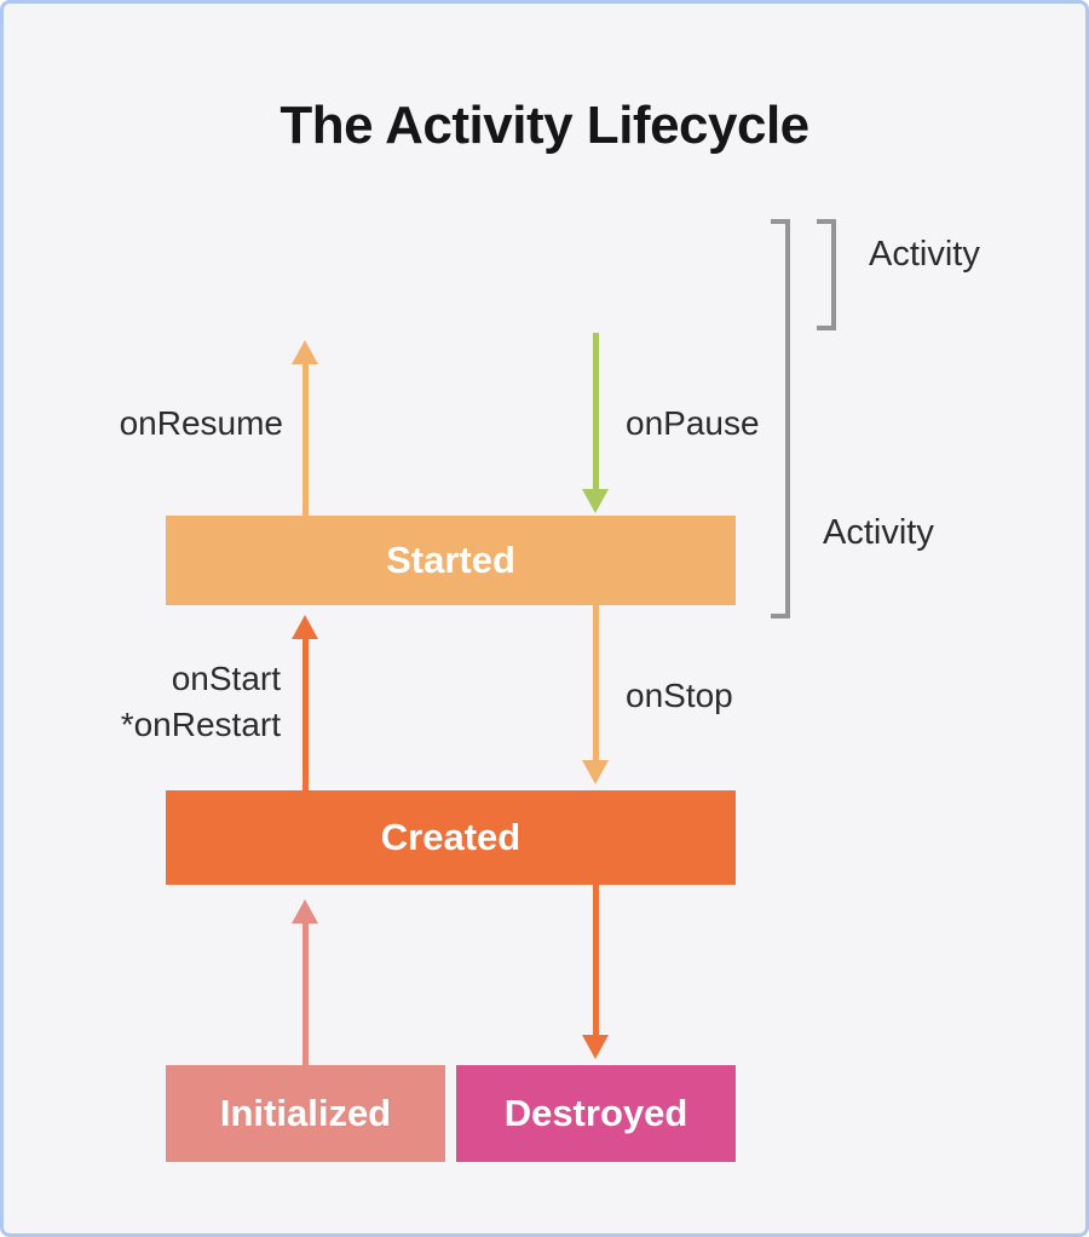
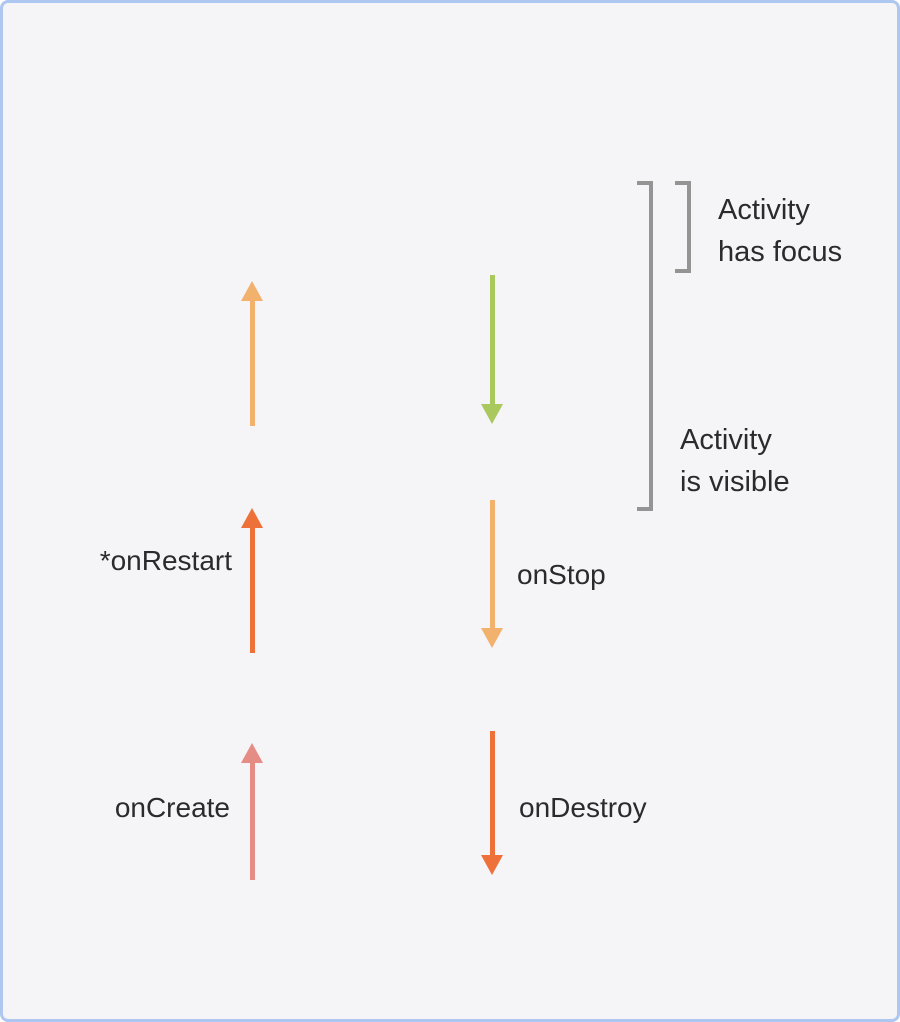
- The Activity Lifecycle
- Started
- Created
- Initialized
- Destroyed
- onResume
- onPause
- onStart
  *onRestart
  onStop
+ onCreate
+ onDestroy
  Activity
+ has focus
  Activity
+ is visible
